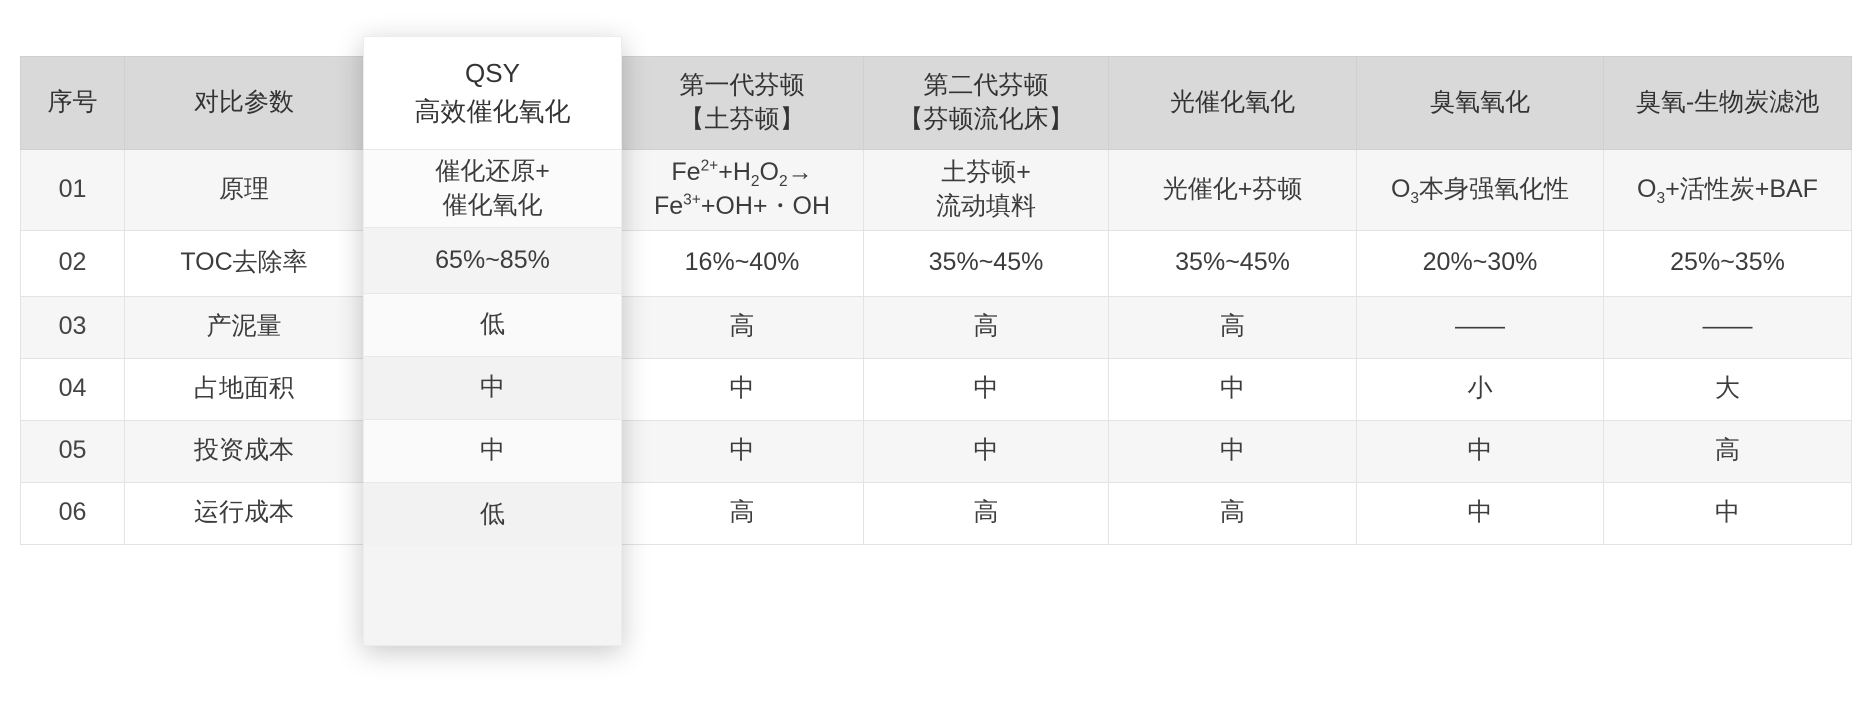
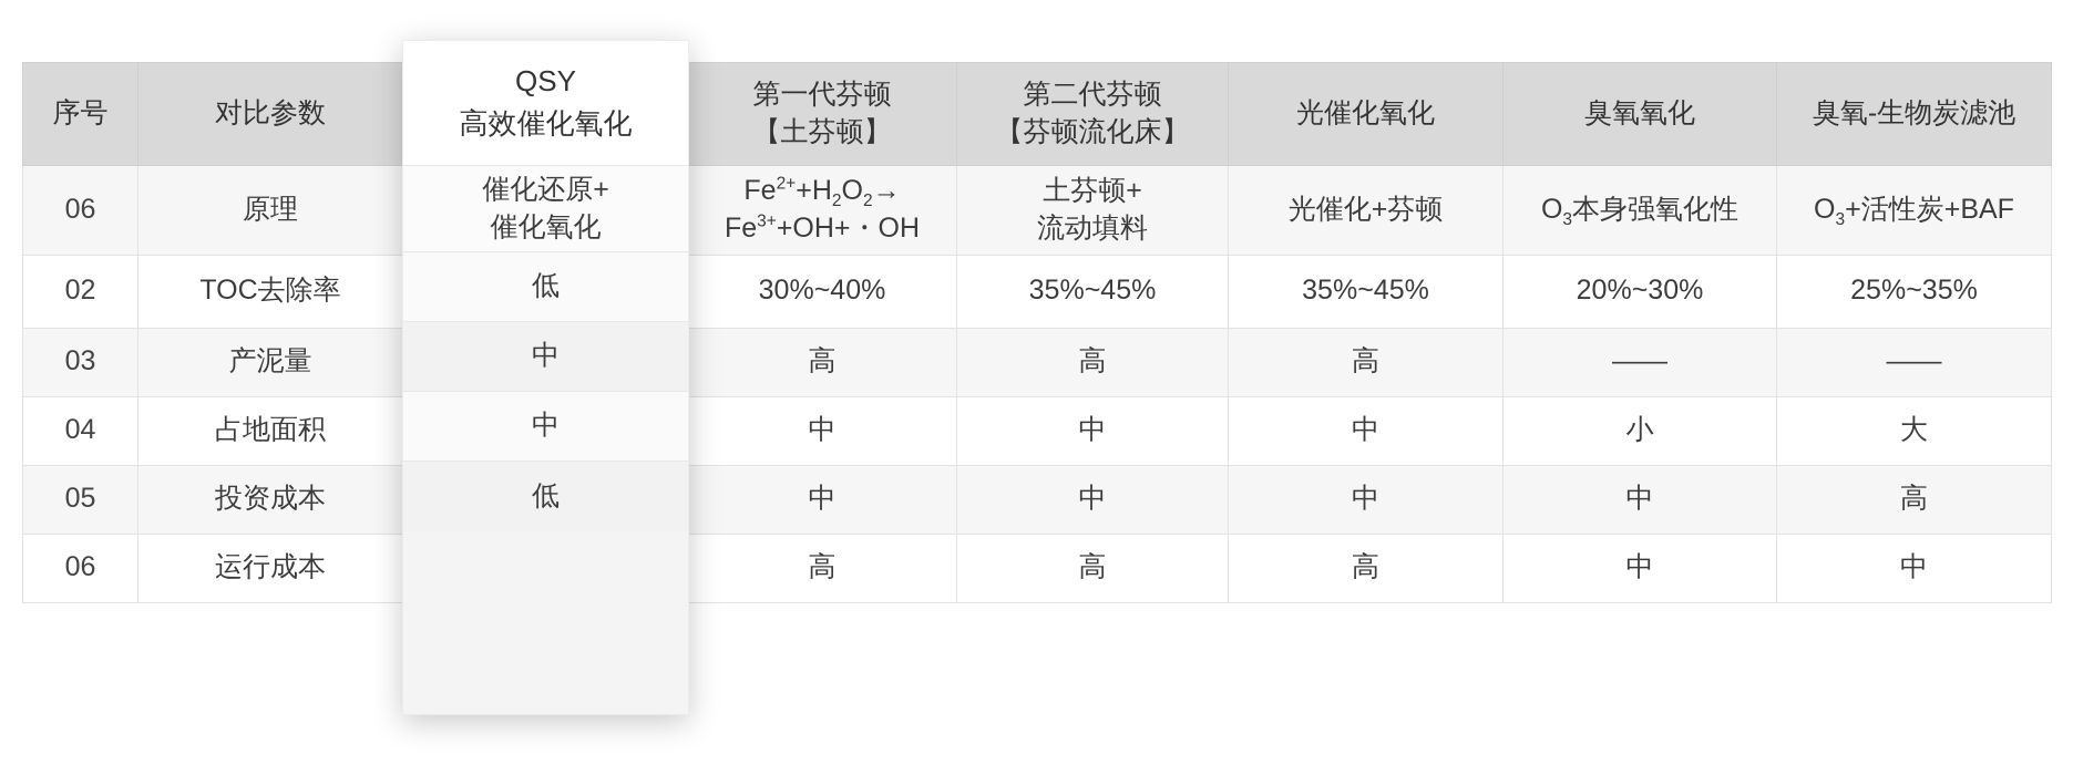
  序号	对比参数		第一代芬顿 【土芬顿】	第二代芬顿 【芬顿流化床】	光催化氧化	臭氧氧化	臭氧-生物炭滤池
- 01	原理		Fe2++H2O2→ Fe3++OH+・OH	土芬顿+ 流动填料	光催化+芬顿	O3本身强氧化性	O3+活性炭+BAF
+ 06	原理		Fe2++H2O2→ Fe3++OH+・OH	土芬顿+ 流动填料	光催化+芬顿	O3本身强氧化性	O3+活性炭+BAF
- 02	TOC去除率		16%~40%	35%~45%	35%~45%	20%~30%	25%~35%
+ 02	TOC去除率		30%~40%	35%~45%	35%~45%	20%~30%	25%~35%
  03	产泥量		高	高	高	——	——
  04	占地面积		中	中	中	小	大
  05	投资成本		中	中	中	中	高
  06	运行成本		高	高	高	中	中
  QSY
  高效催化氧化
  催化还原+
  催化氧化
- 65%~85%
  低
  中
  中
  低
